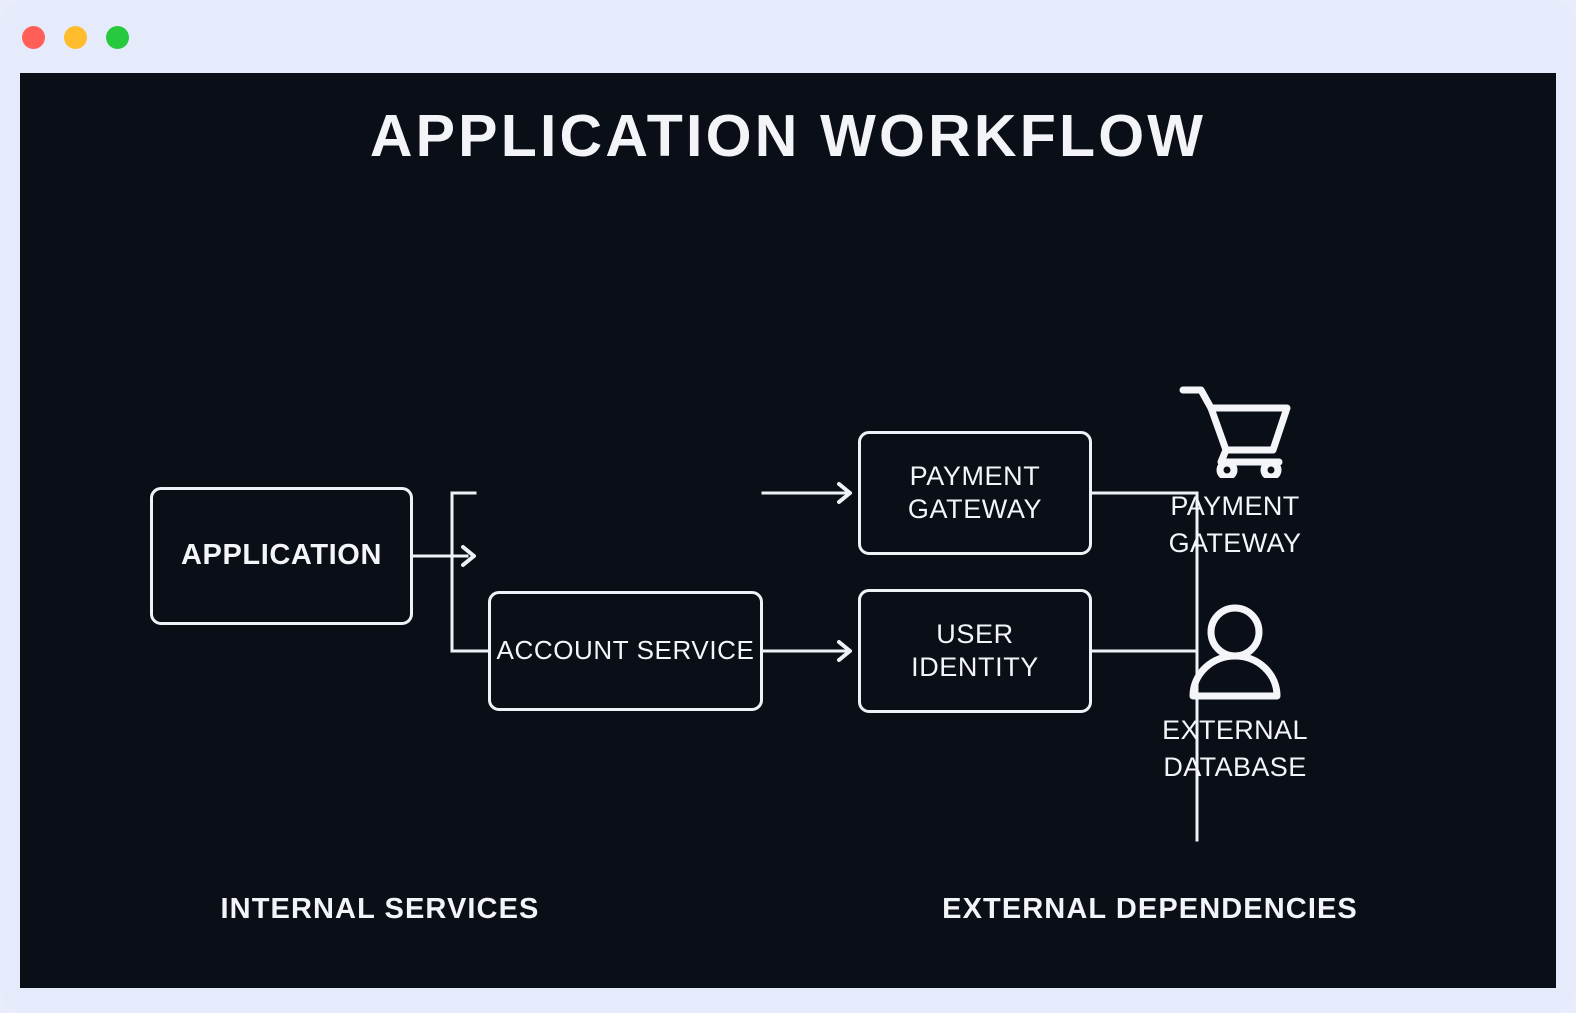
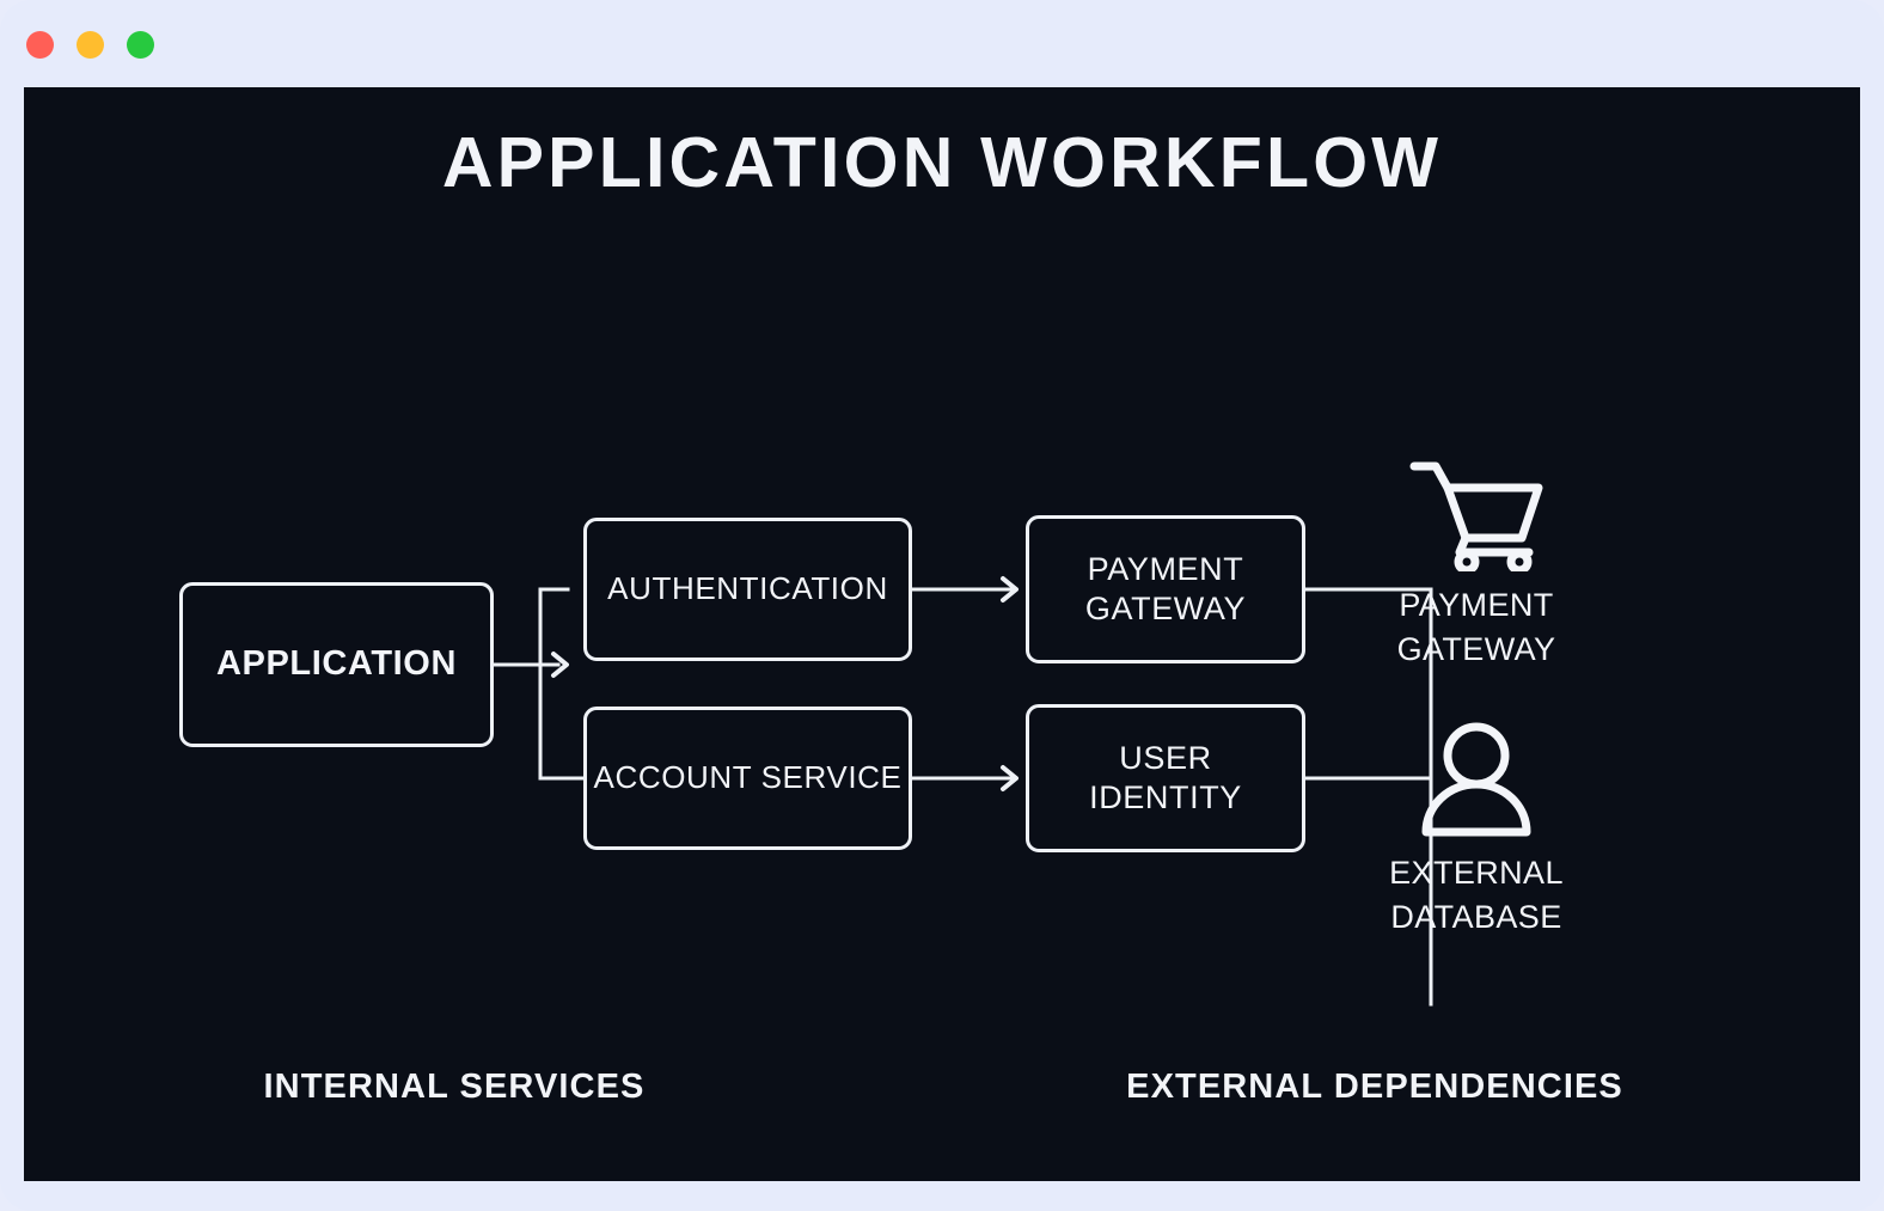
  APPLICATION WORKFLOW
  APPLICATION
+ AUTHENTICATION
  ACCOUNT SERVICE
  PAYMENT
  GATEWAY
  USER
  IDENTITY
  PAYMENT
  GATEWAY
  EXTERNAL
  DATABASE
  INTERNAL SERVICES
  EXTERNAL DEPENDENCIES
